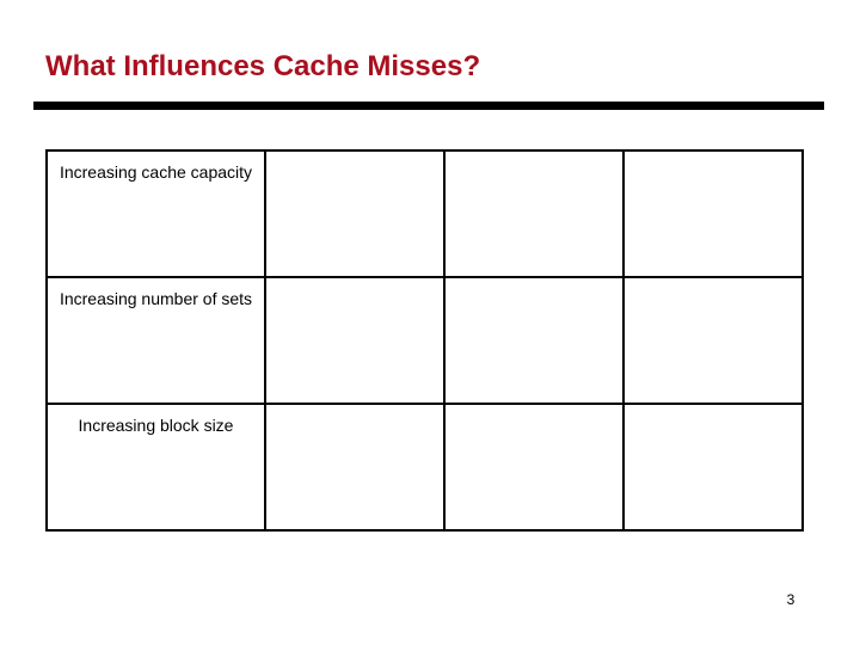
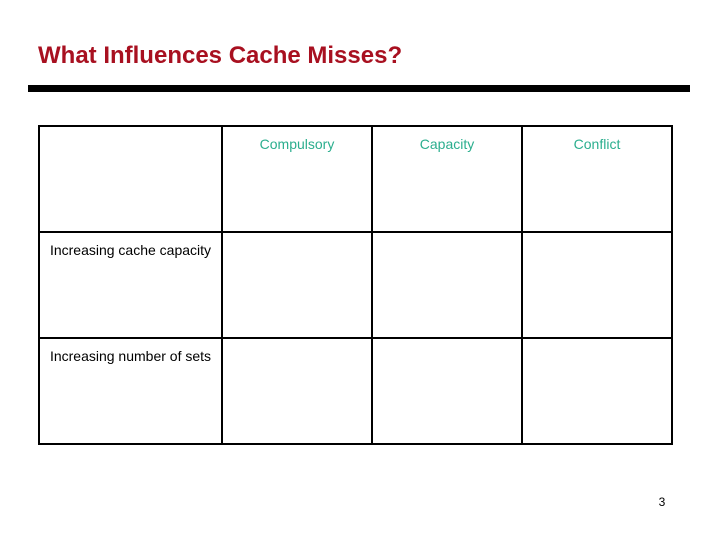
  What Influences Cache Misses?
+ 	Compulsory	Capacity	Conflict
  Increasing cache capacity
  Increasing number of sets
- Increasing block size
  3
